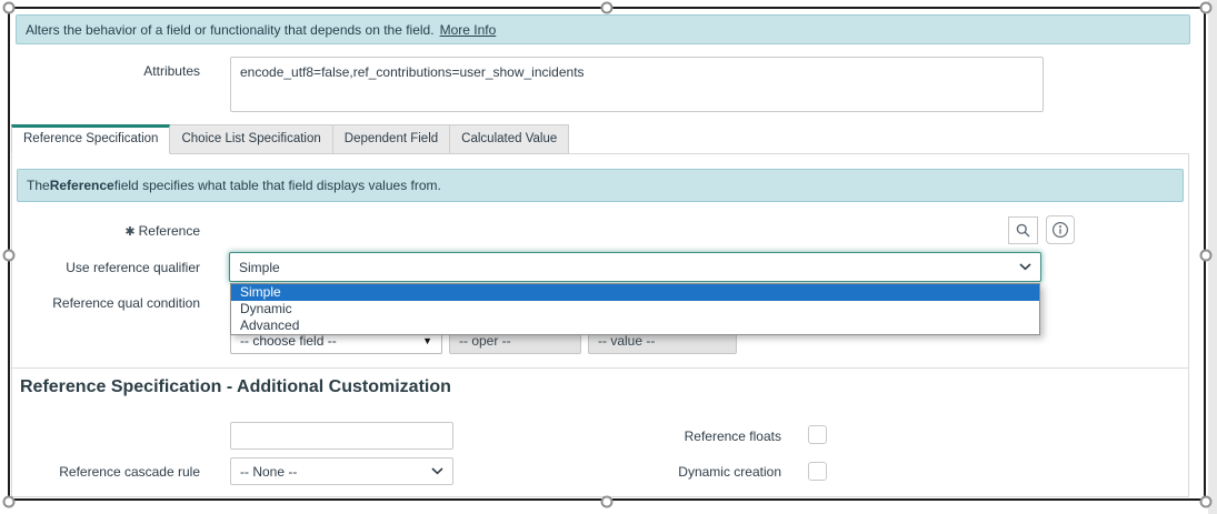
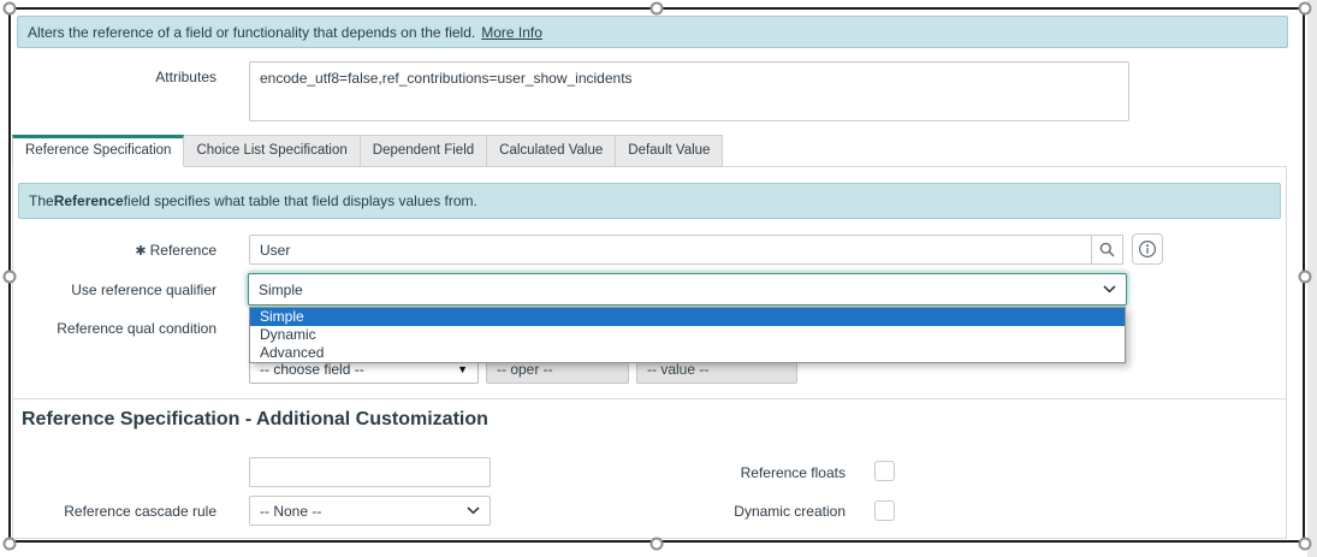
- Alters the behavior of a field or functionality that depends on the field.
+ Alters the reference of a field or functionality that depends on the field.
  More Info
  Attributes
  encode_utf8=false,ref_contributions=user_show_incidents
  Reference Specification
  Choice List Specification
  Dependent Field
  Calculated Value
+ Default Value
  The
  Reference
  field specifies what table that field displays values from.
  ✱ Reference
+ User
  Use reference qualifier
  Simple
  Reference qual condition
  -- choose field --
  ▼
  -- oper --
  -- value --
  Simple
  Dynamic
  Advanced
  Reference Specification - Additional Customization
  Reference floats
  Reference cascade rule
  -- None --
  Dynamic creation
